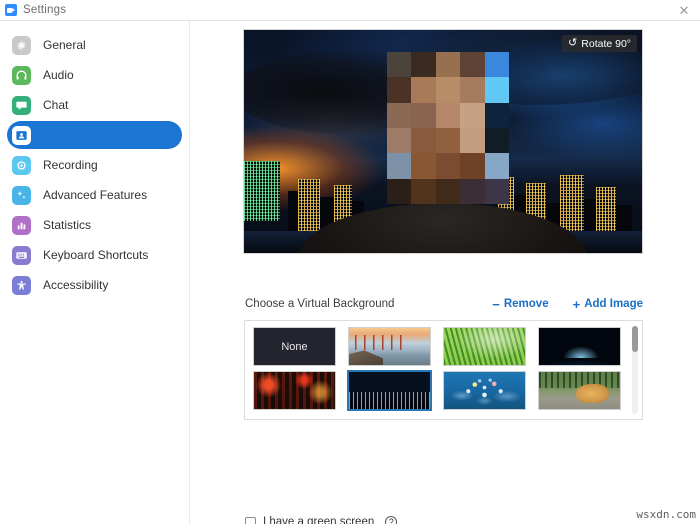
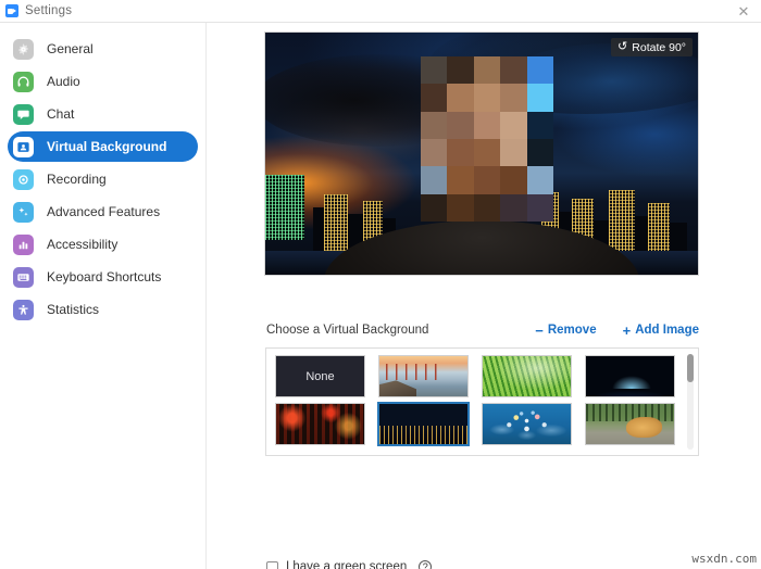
  Settings
  ✕
  General
  Audio
  Chat
+ Virtual Background
  Recording
  Advanced Features
- Statistics
+ Accessibility
  Keyboard Shortcuts
- Accessibility
+ Statistics
  Rotate 90°
  Choose a Virtual Background
  −
  Remove
  +
  Add Image
  None
  I have a green screen
  ?
  wsxdn.com
